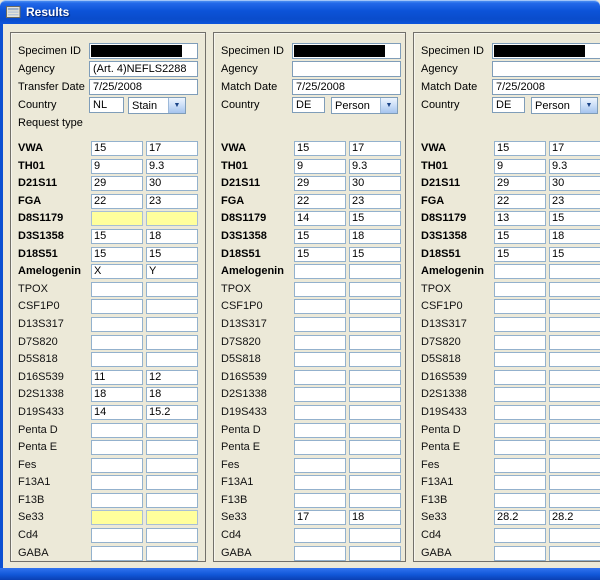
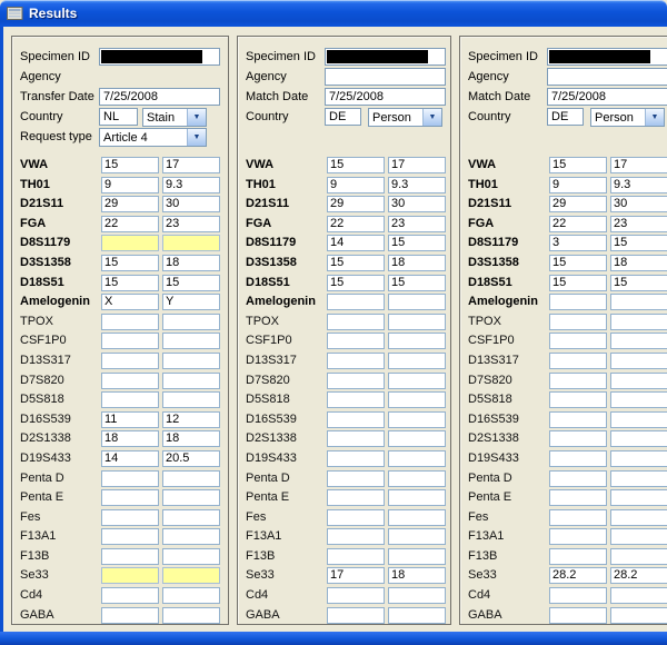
  Results
  Specimen ID
  Agency
- (Art. 4)NEFLS2288
  Transfer Date
  7/25/2008
  Country
  NL
  Stain
  Request type
+ Article 4
  VWA
  15
  17
  TH01
  9
  9.3
  D21S11
  29
  30
  FGA
  22
  23
  D8S1179
  D3S1358
  15
  18
  D18S51
  15
  15
  Amelogenin
  X
  Y
  TPOX
  CSF1P0
  D13S317
  D7S820
  D5S818
  D16S539
  11
  12
  D2S1338
  18
  18
  D19S433
  14
- 15.2
+ 20.5
  Penta D
  Penta E
  Fes
  F13A1
  F13B
  Se33
  Cd4
  GABA
  Specimen ID
  Agency
  Match Date
  7/25/2008
  Country
  DE
  Person
  VWA
  15
  17
  TH01
  9
  9.3
  D21S11
  29
  30
  FGA
  22
  23
  D8S1179
  14
  15
  D3S1358
  15
  18
  D18S51
  15
  15
  Amelogenin
  TPOX
  CSF1P0
  D13S317
  D7S820
  D5S818
  D16S539
  D2S1338
  D19S433
  Penta D
  Penta E
  Fes
  F13A1
  F13B
  Se33
  17
  18
  Cd4
  GABA
  Specimen ID
  Agency
  Match Date
  7/25/2008
  Country
  DE
  Person
  VWA
  15
  17
  TH01
  9
  9.3
  D21S11
  29
  30
  FGA
  22
  23
  D8S1179
- 13
+ 3
  15
  D3S1358
  15
  18
  D18S51
  15
  15
  Amelogenin
  TPOX
  CSF1P0
  D13S317
  D7S820
  D5S818
  D16S539
  D2S1338
  D19S433
  Penta D
  Penta E
  Fes
  F13A1
  F13B
  Se33
  28.2
  28.2
  Cd4
  GABA
